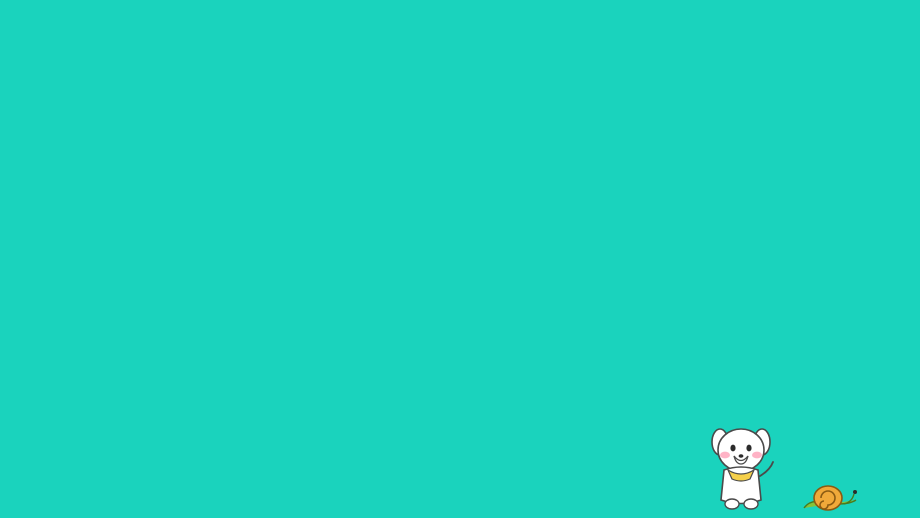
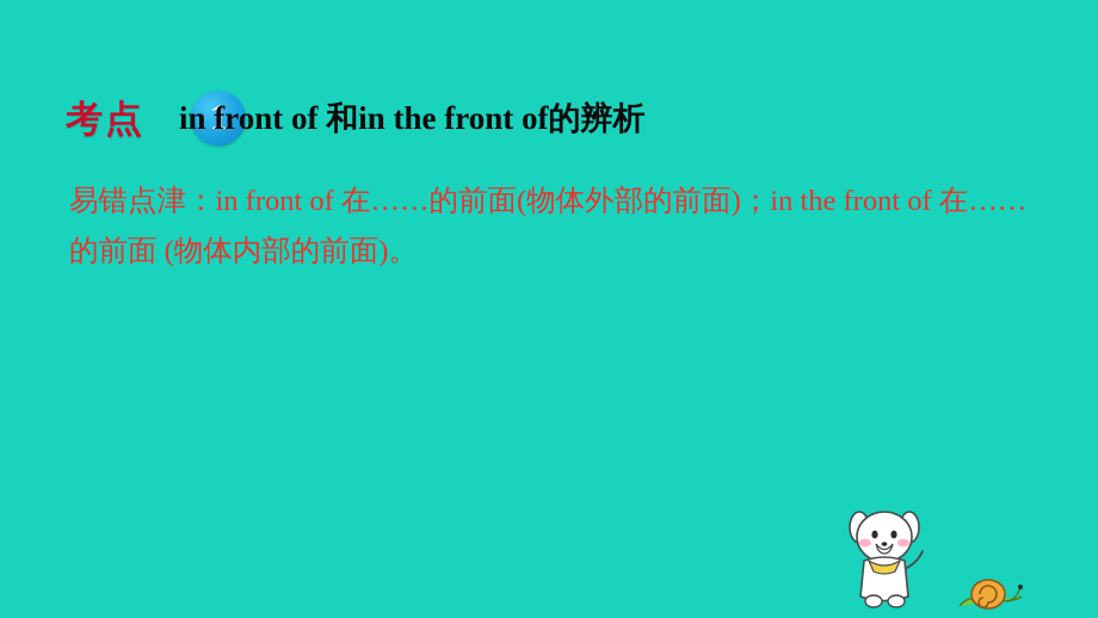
+ 考点
+ 1
+ in front of 和in the front of的辨析
+ 易错点津：in front of 在……的前面(物体外部的前面)；in the front of 在……的前面 (物体内部的前面)。
